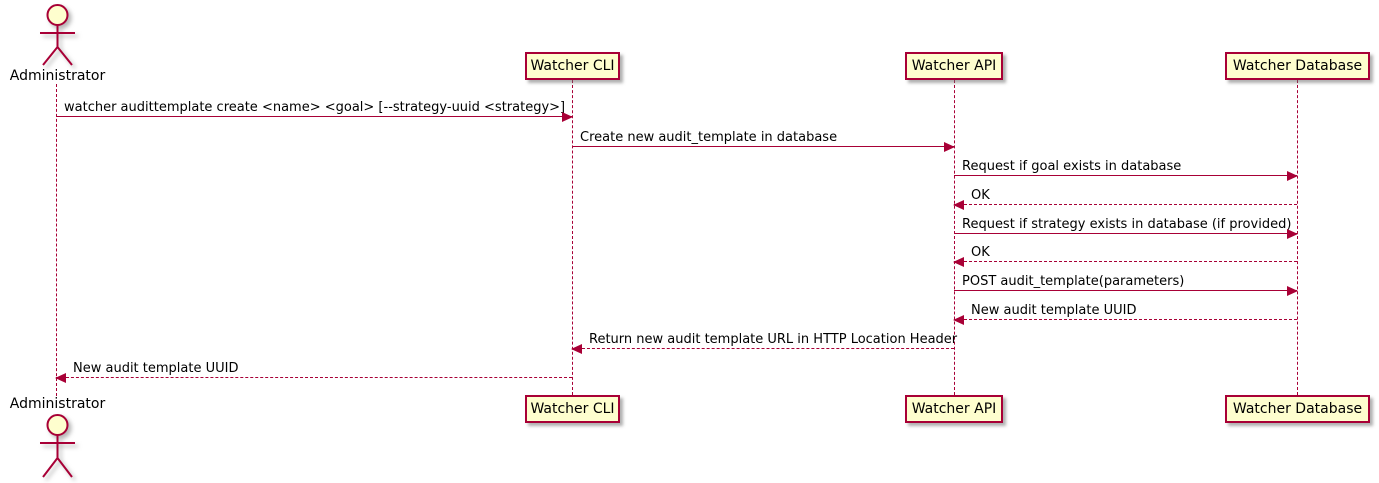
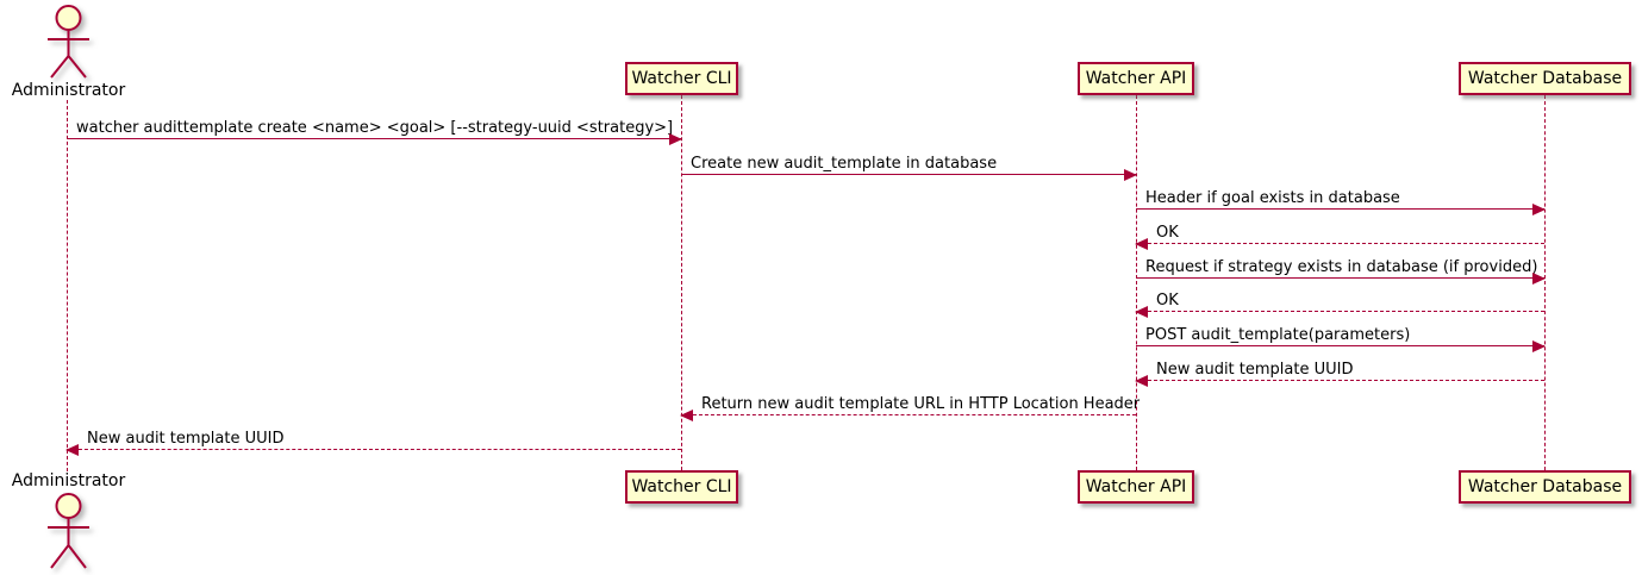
  Administrator
  Watcher CLI
  Watcher API
  Watcher Database
  watcher audittemplate create <name> <goal> [--strategy-uuid <strategy>]
  Create new audit_template in database
- Request if goal exists in database
+ Header if goal exists in database
  OK
  Request if strategy exists in database (if provided)
  OK
  POST audit_template(parameters)
  New audit template UUID
  Return new audit template URL in HTTP Location Header
  New audit template UUID
  Watcher CLI
  Watcher API
  Watcher Database
  Administrator
